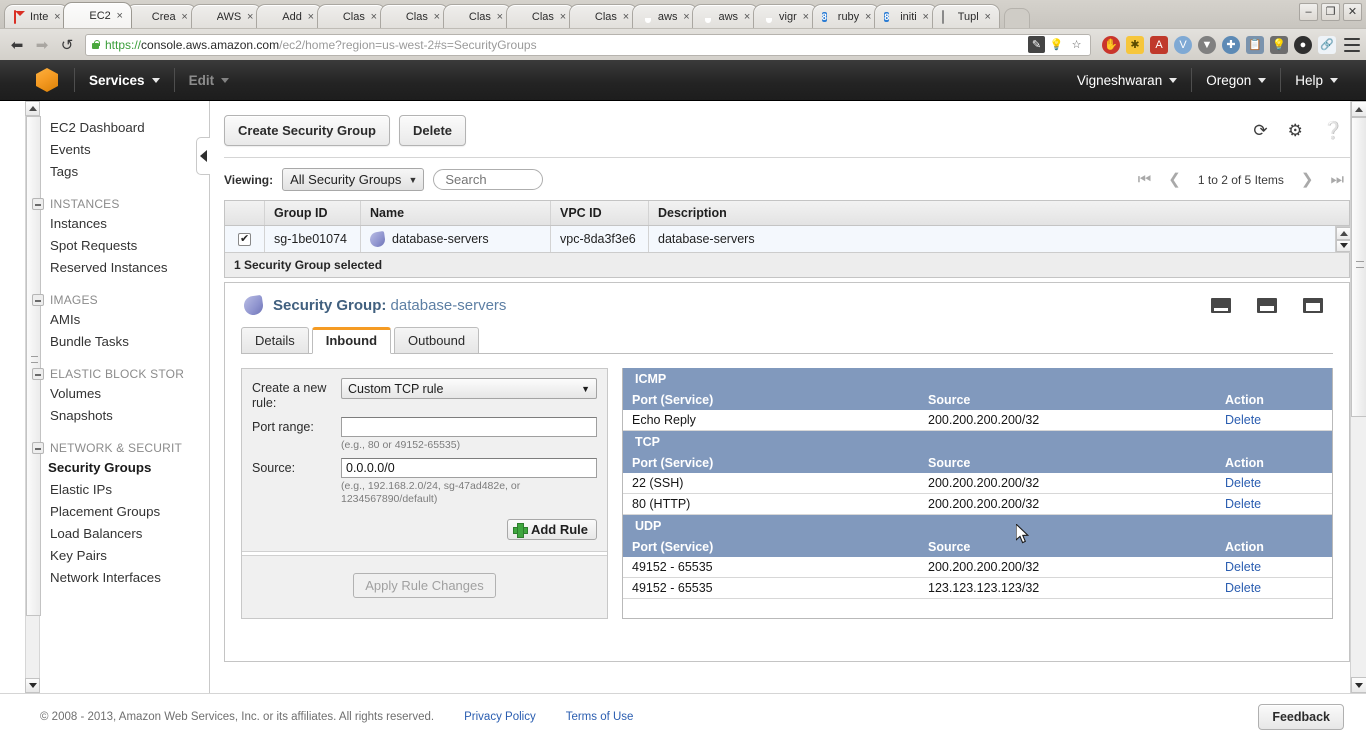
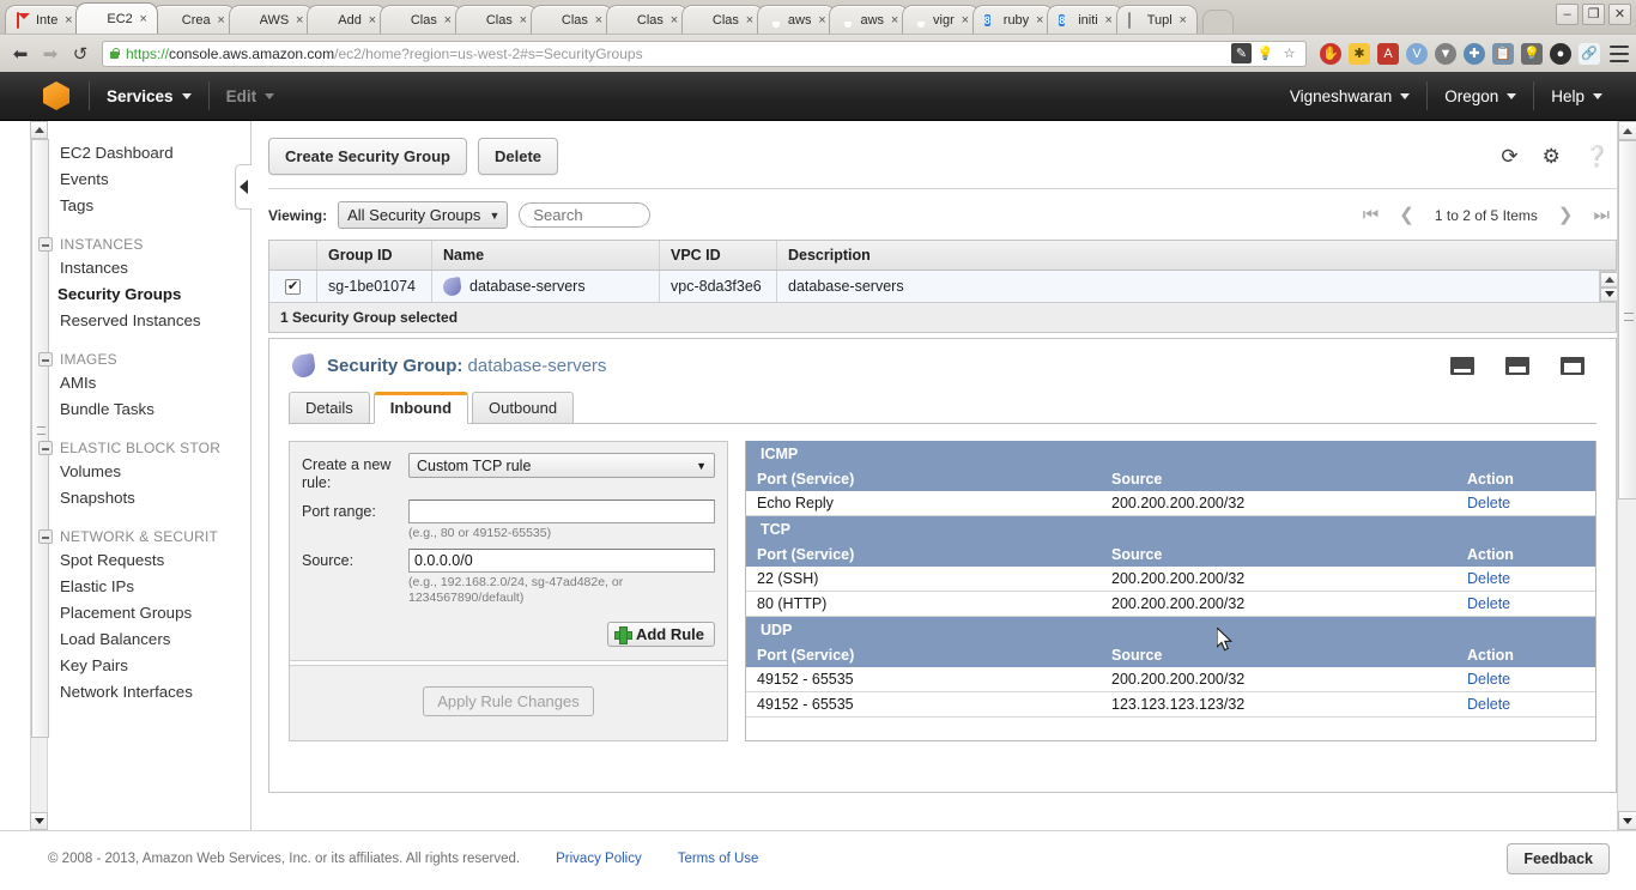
  Inte
  ×
  EC2
  ×
  Crea
  ×
  AWS
  ×
  Add
  ×
  Clas
  ×
  Clas
  ×
  Clas
  ×
  Clas
  ×
  Clas
  ×
  aws
  ×
  aws
  ×
  vigr
  ×
  8
  ruby
  ×
  8
  initi
  ×
  Tupl
  ×
  ‒
  ❐
  ✕
  ⬅
  ➡
  ↺
  https://console.aws.amazon.com/ec2/home?region=us-west-2#s=SecurityGroups
  ✎
  💡
  ☆
  ✋
  ✱
  A
  V
  ▼
  ✚
  📋
  💡
  ●
  🔗
  Services
  Edit
  Vigneshwaran
  Oregon
  Help
  EC2 Dashboard
  Events
  Tags
  INSTANCES
  Instances
- Spot Requests
+ Security Groups
  Reserved Instances
  IMAGES
  AMIs
  Bundle Tasks
  ELASTIC BLOCK STOR
  Volumes
  Snapshots
  NETWORK & SECURIT
- Security Groups
+ Spot Requests
  Elastic IPs
  Placement Groups
  Load Balancers
  Key Pairs
  Network Interfaces
  Create Security Group
  Delete
  ⟳
  ⚙
  ❔
  Viewing:
  All Security Groups
  ▼
  Search
  ⏮
  ❮
  1 to 2 of 5 Items
  ❯
  ⏭
  Group ID
  Name
  VPC ID
  Description
  sg-1be01074
  database-servers
  vpc-8da3f3e6
  database-servers
  1 Security Group selected
  Security Group: database-servers
  Details
  Inbound
  Outbound
  Create a new rule:
  Custom TCP rule
  ▼
  Port range:
  (e.g., 80 or 49152-65535)
  Source:
  0.0.0.0/0
  (e.g., 192.168.2.0/24, sg-47ad482e, or 1234567890/default)
  Add Rule
  Apply Rule Changes
  ICMP
  Port (Service)
  Source
  Action
  Echo Reply
  200.200.200.200/32
  Delete
  TCP
  Port (Service)
  Source
  Action
  22 (SSH)
  200.200.200.200/32
  Delete
  80 (HTTP)
  200.200.200.200/32
  Delete
  UDP
  Port (Service)
  Source
  Action
  49152 - 65535
  200.200.200.200/32
  Delete
  49152 - 65535
  123.123.123.123/32
  Delete
  © 2008 - 2013, Amazon Web Services, Inc. or its affiliates. All rights reserved.
  Privacy Policy
  Terms of Use
  Feedback
